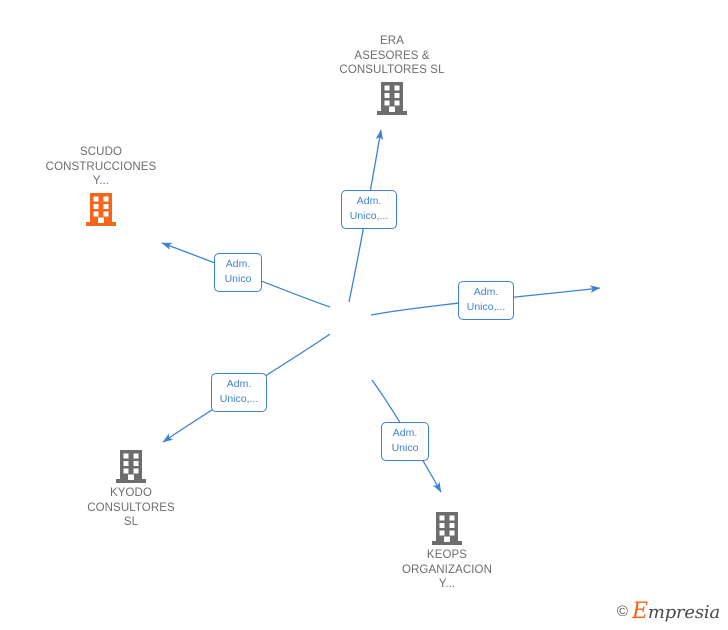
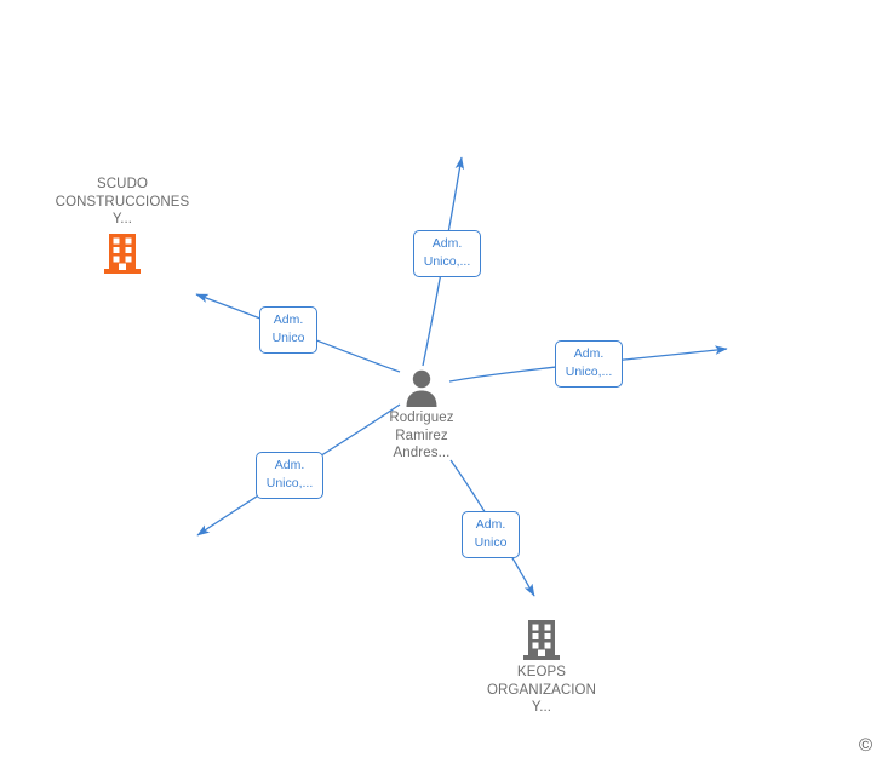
- ERA
- ASESORES &
- CONSULTORES SL
  SCUDO
  CONSTRUCCIONES
  Y...
- KYODO
- CONSULTORES
- SL
  KEOPS
  ORGANIZACION
  Y...
+ Rodriguez
+ Ramirez
+ Andres...
  Adm.
  Unico,...
  Adm.
  Unico
  Adm.
  Unico,...
  Adm.
  Unico,...
  Adm.
  Unico
  ©
- Empresia
